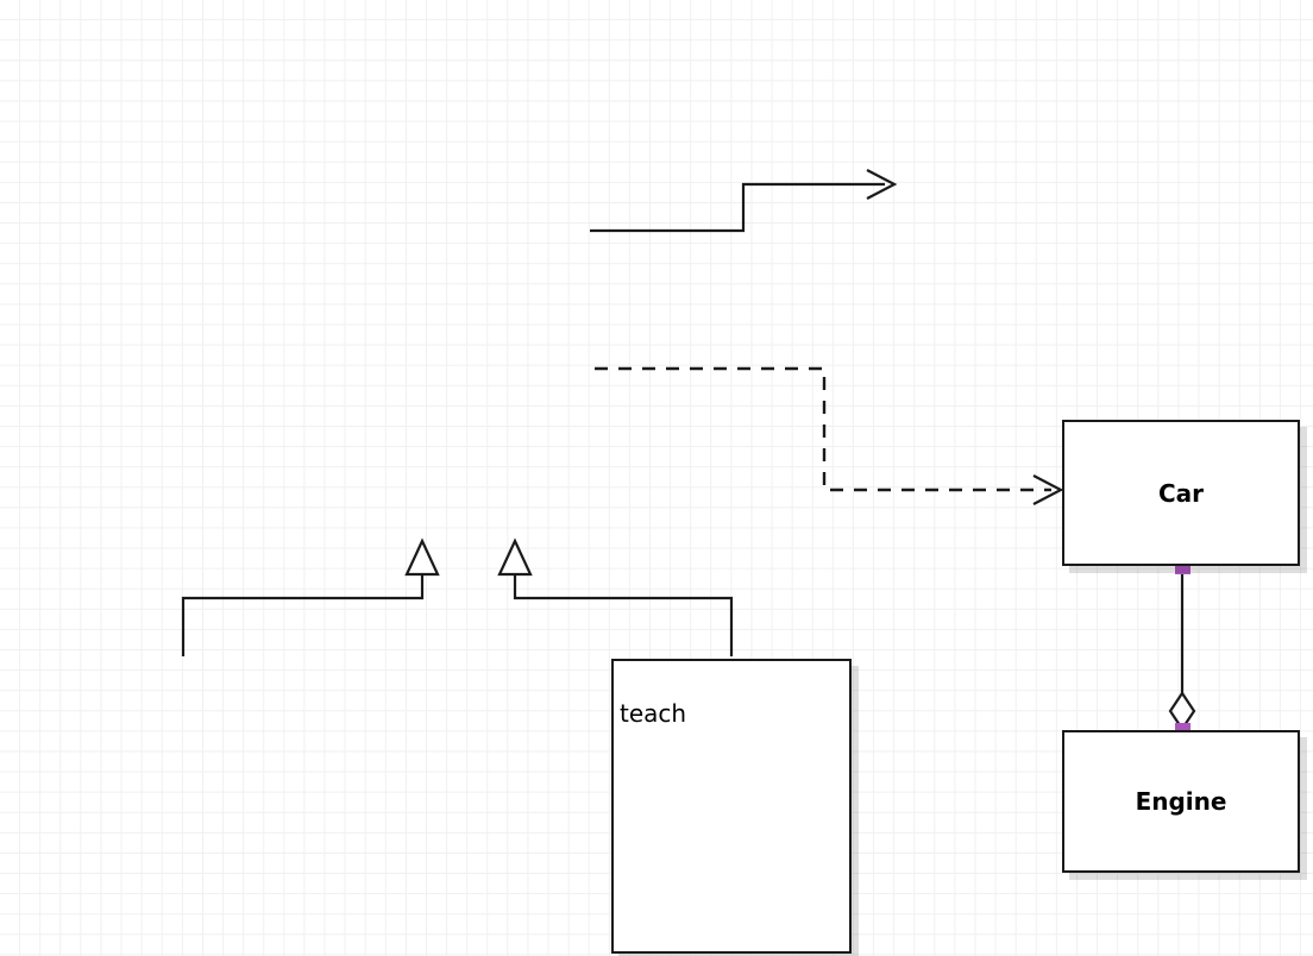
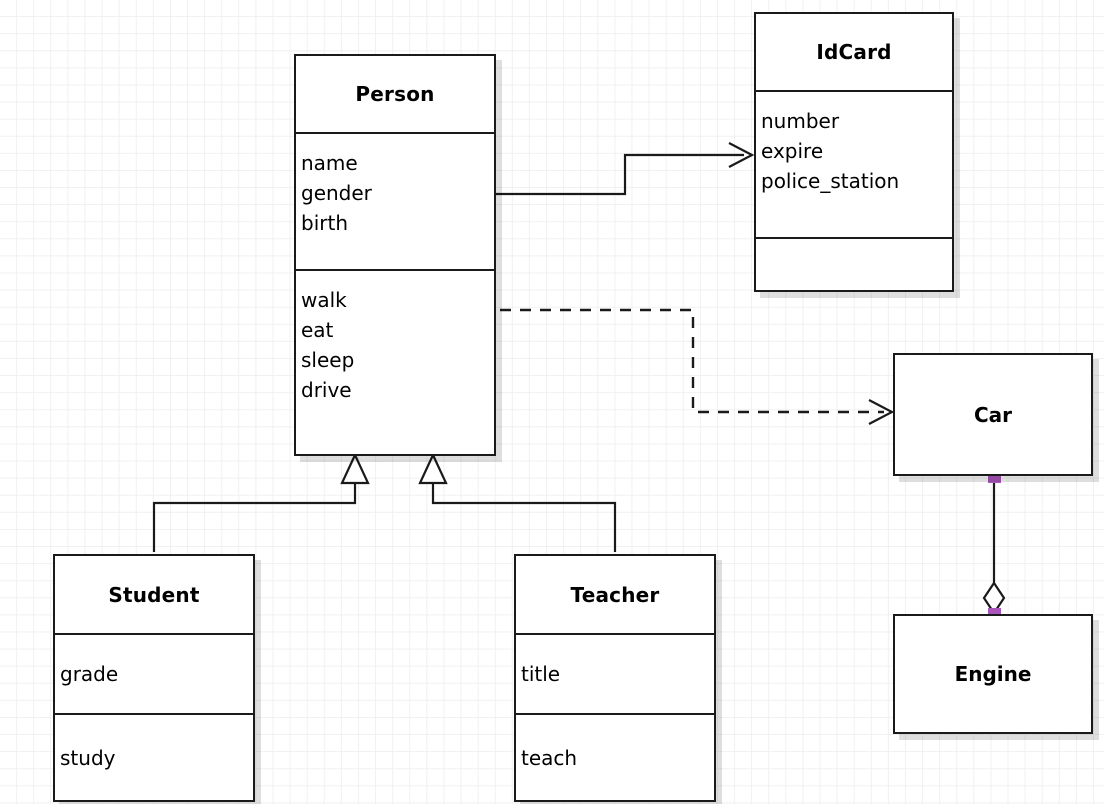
+ Person
+ name
+ gender
+ birth
+ walk
+ eat
+ sleep
+ drive
+ IdCard
+ number
+ expire
+ police_station
+ Student
+ grade
+ study
+ Teacher
+ title
  teach
  Car
  Engine
